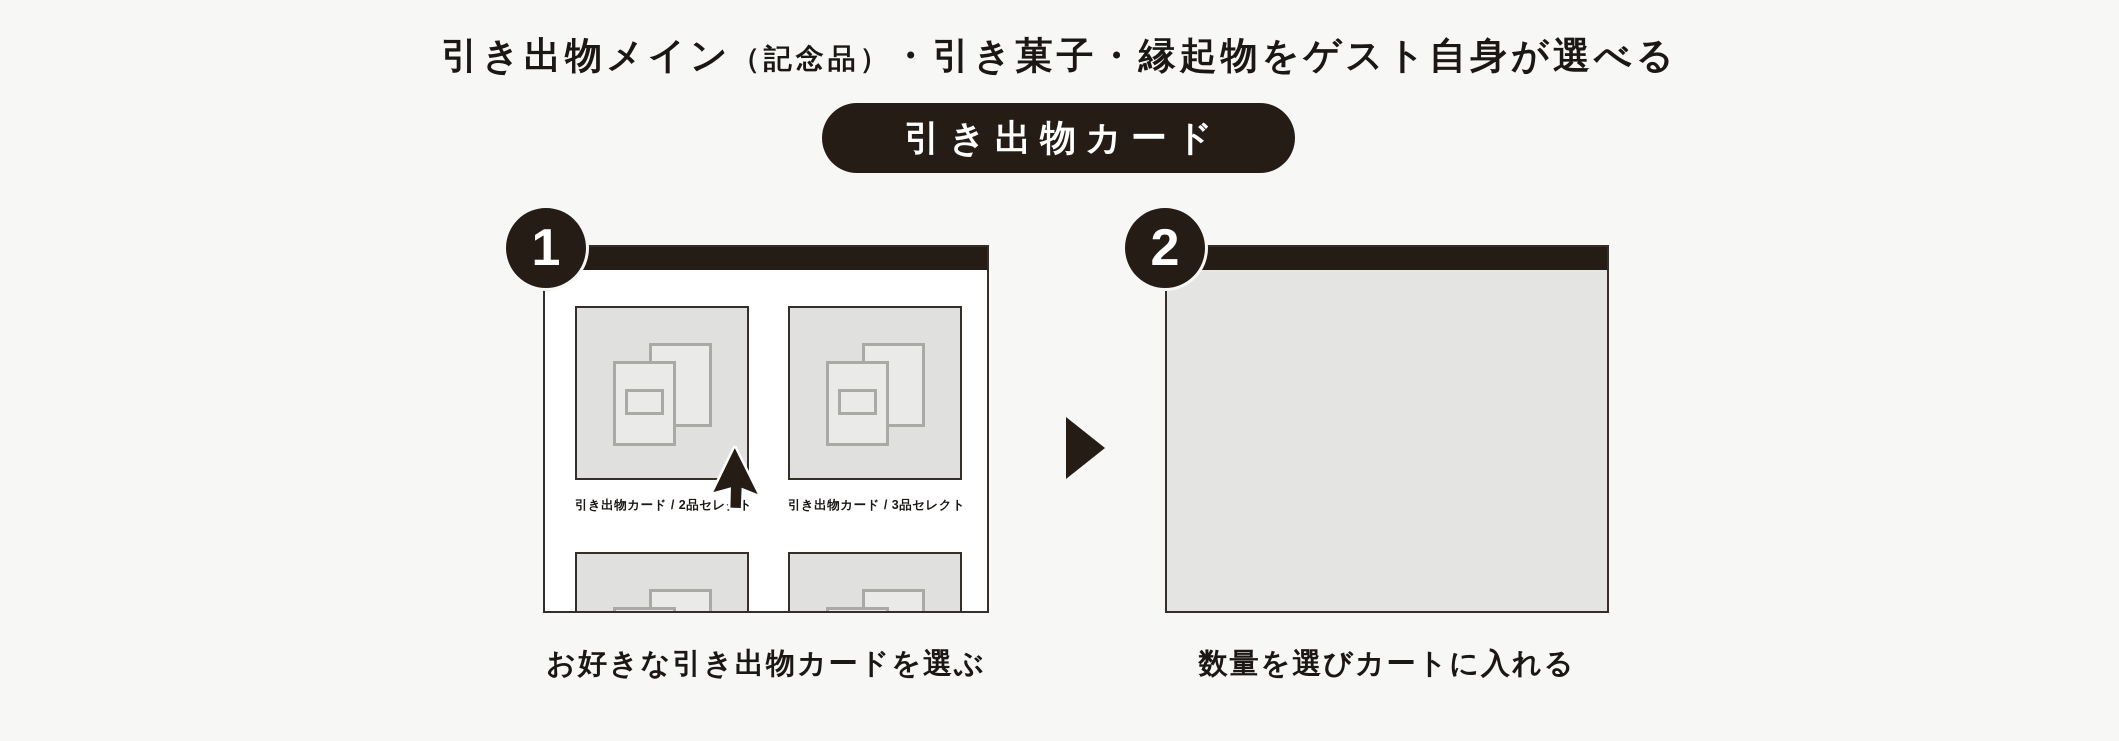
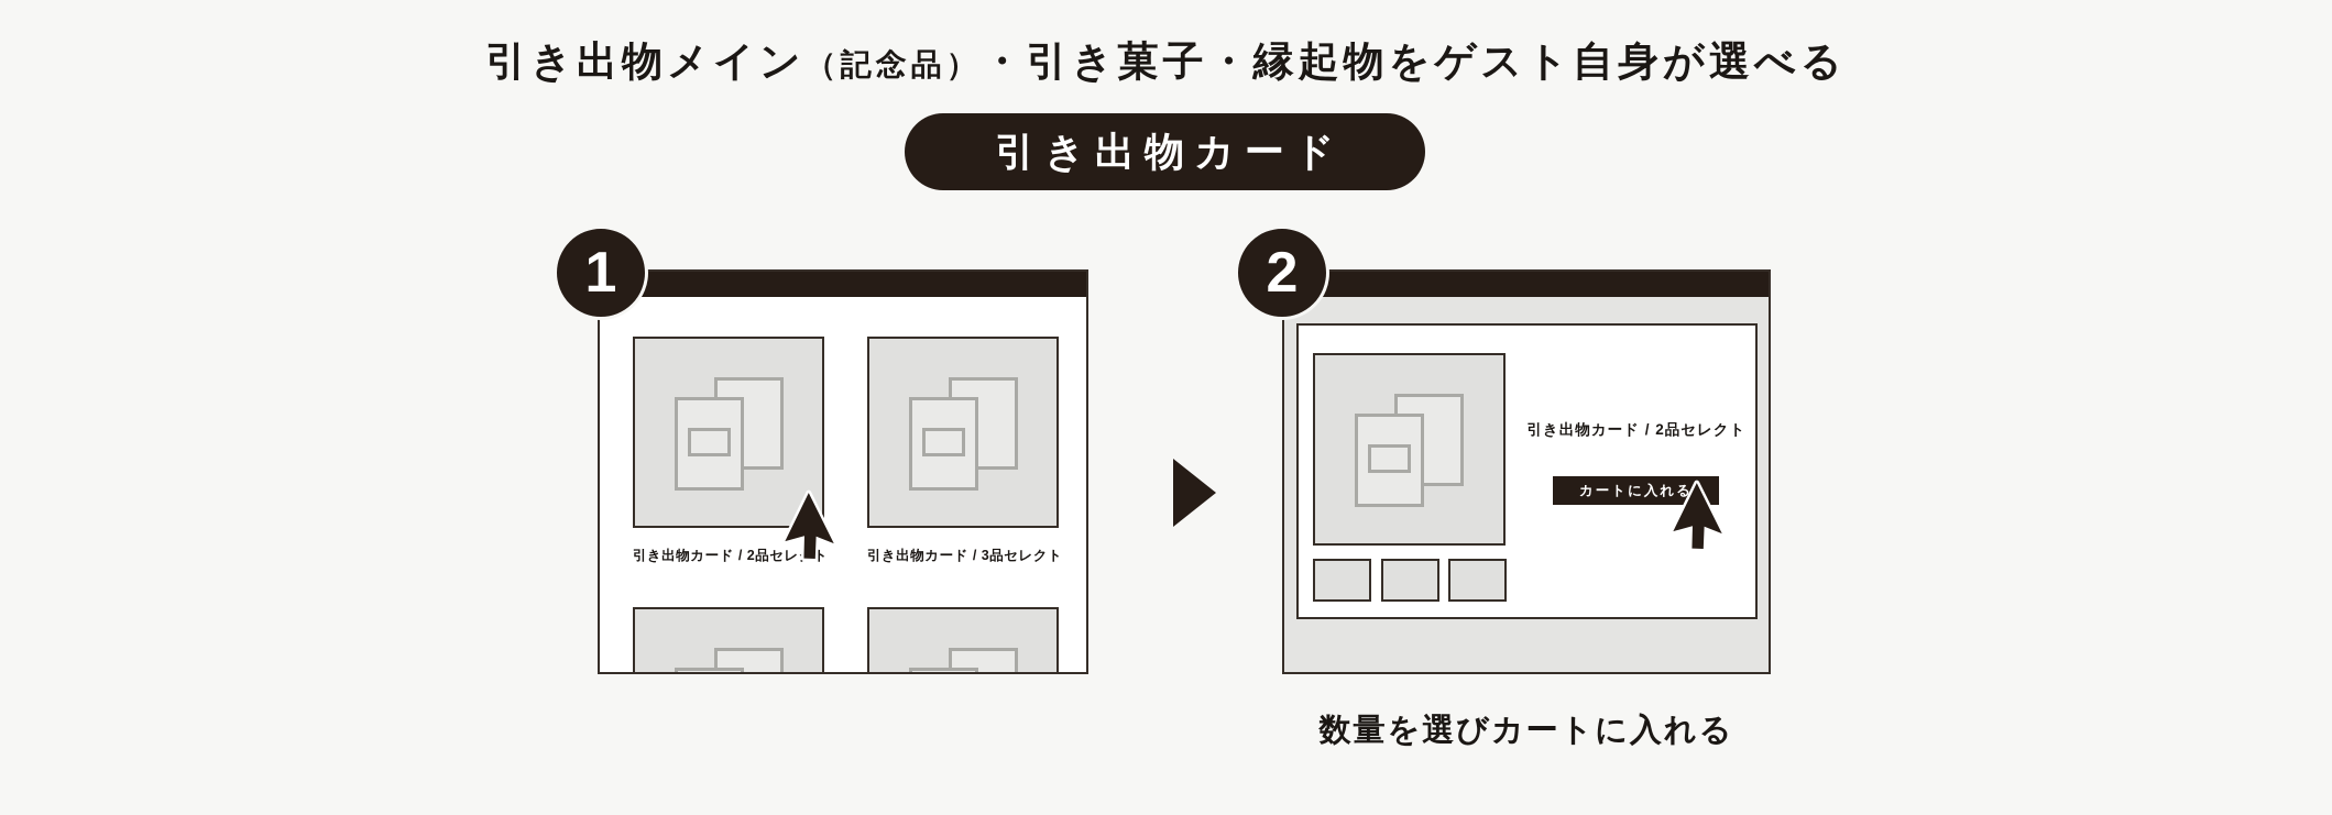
  引き出物メイン（記念品）・引き菓子・縁起物をゲスト自身が選べる
  引き出物カード
  1
  引き出物カード / 2品セレト
  引き出物カード / 3品セレクト
- お好きな引き出物カードを選ぶ
  2
+ 引き出物カード / 2品セレクト
+ カートに入れる
  数量を選びカートに入れる
